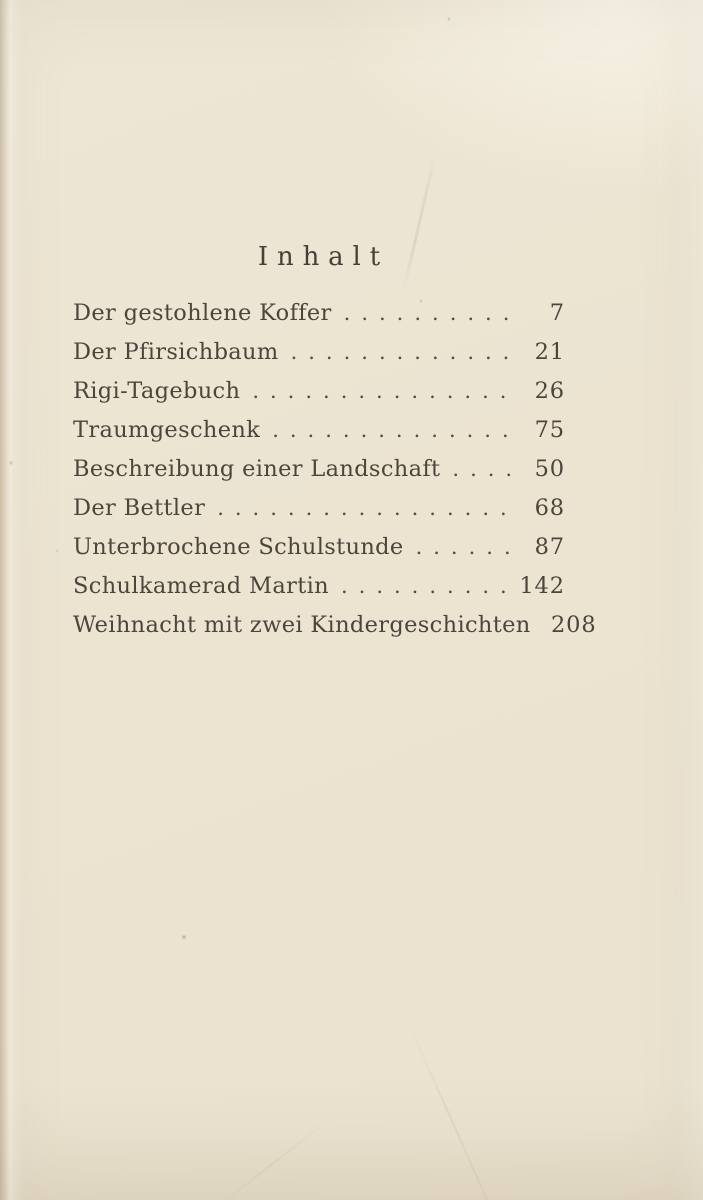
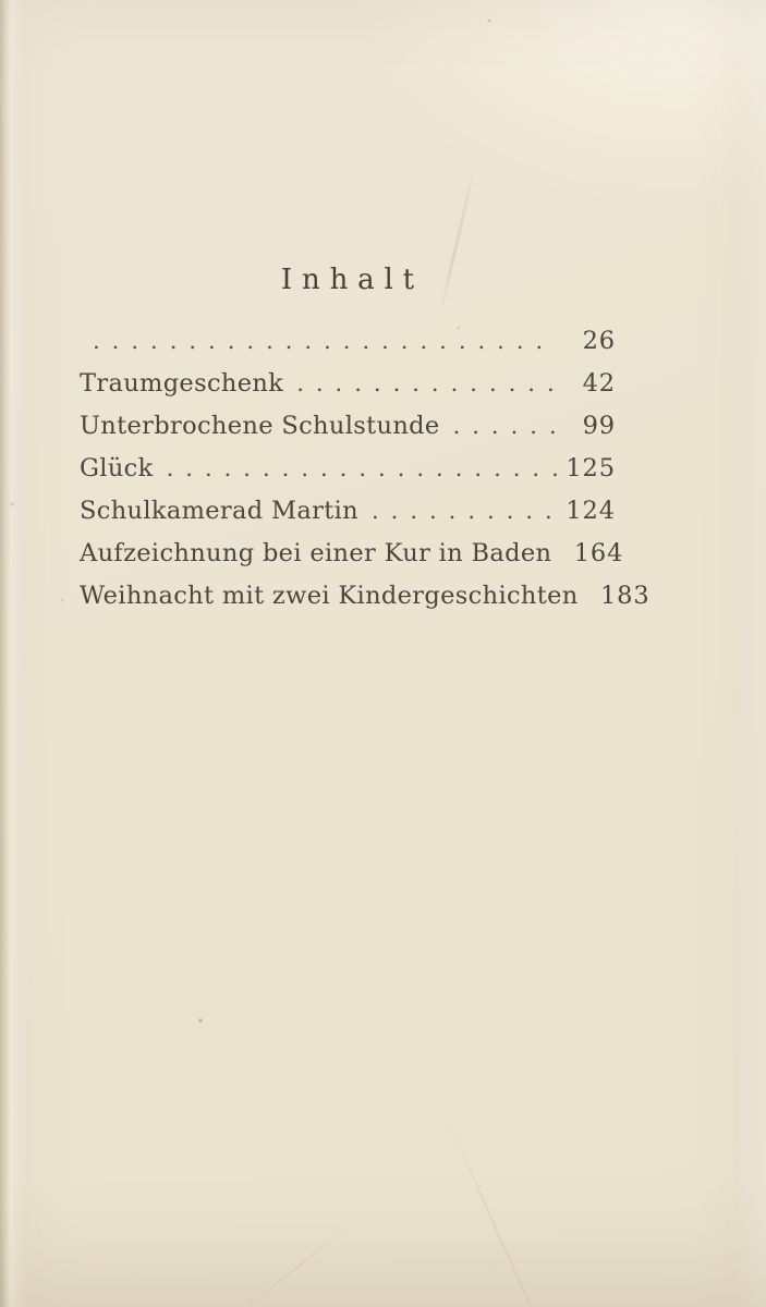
  Inhalt
- Der gestohlene Koffer
- 7
- Der Pfirsichbaum
- 21
- Rigi-Tagebuch
  26
  Traumgeschenk
- 75
+ 42
- Beschreibung einer Landschaft
- 50
- Der Bettler
- 68
  Unterbrochene Schulstunde
- 87
+ 99
+ Glück
+ 125
  Schulkamerad Martin
- 142
+ 124
+ Aufzeichnung bei einer Kur in Baden
+ 164
  Weihnacht mit zwei Kindergeschichten
- 208
+ 183
